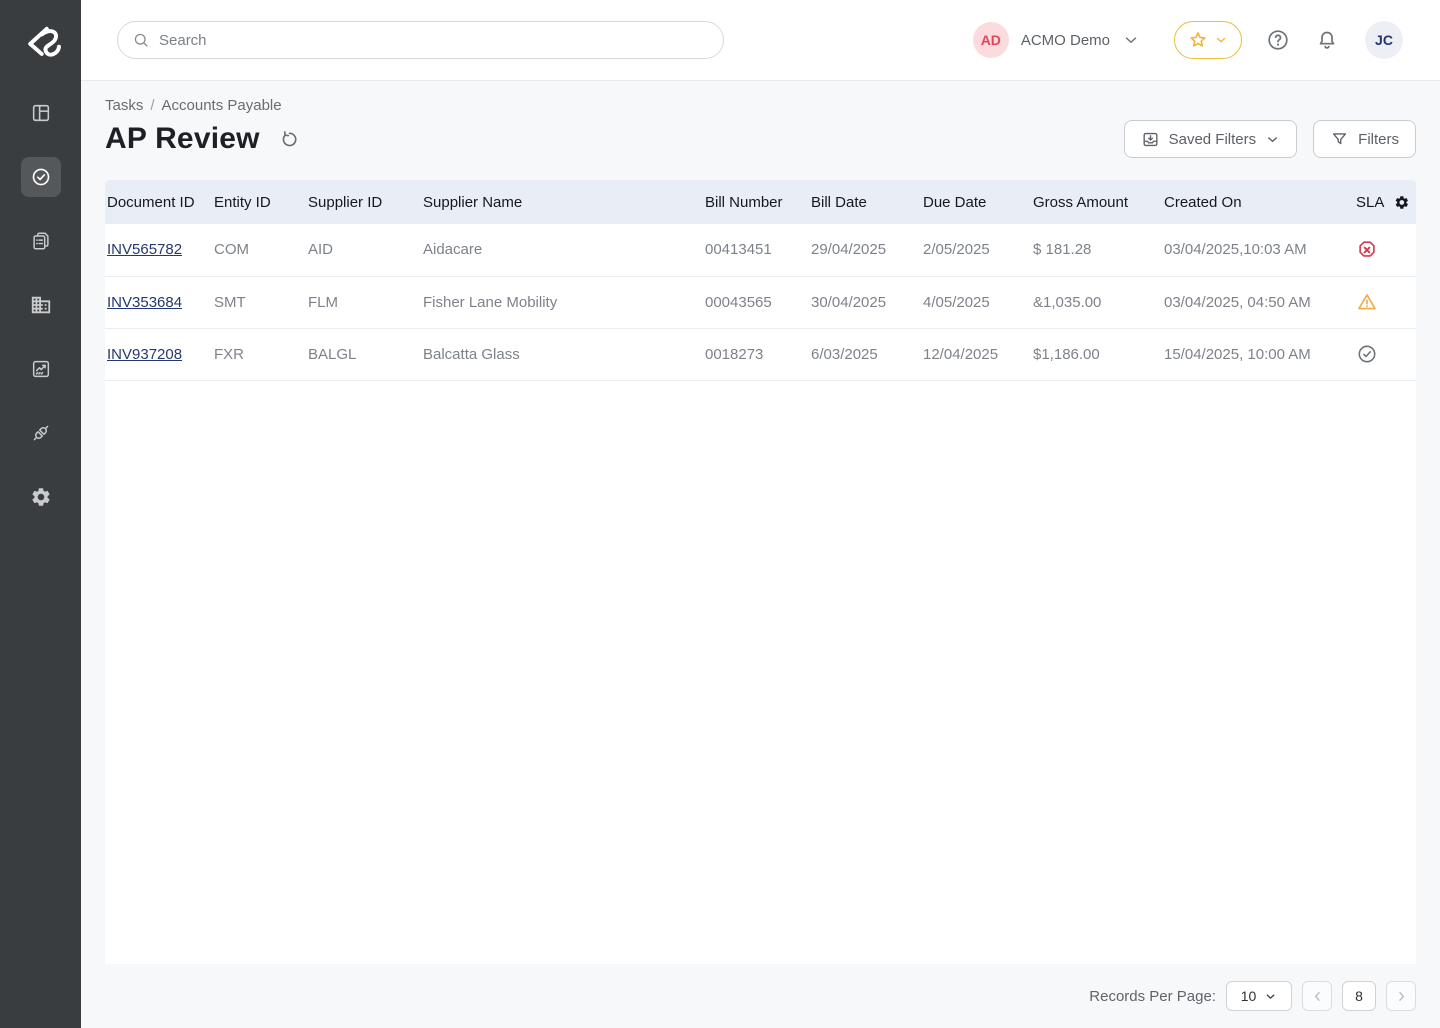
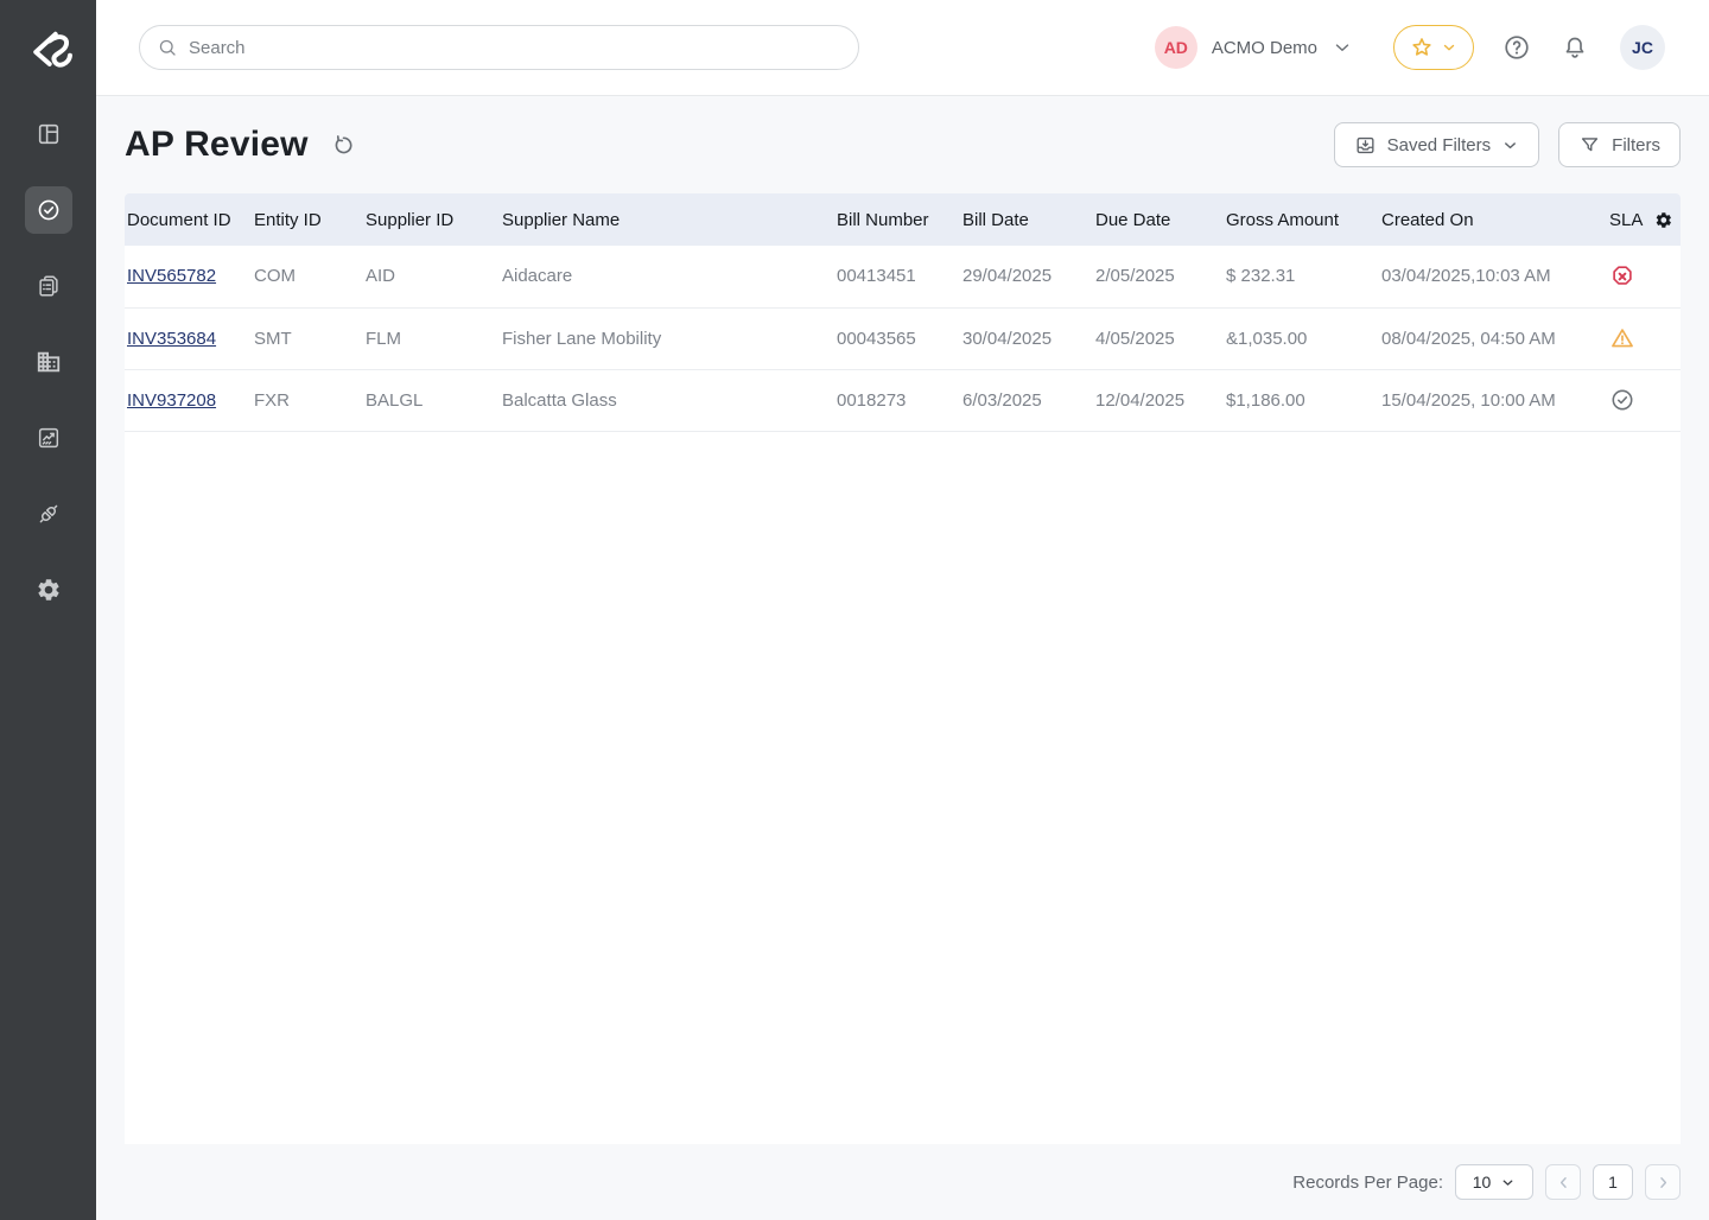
  Search
  AD
  ACMO Demo
  JC
- Tasks
- /
- Accounts Payable
  AP Review
  Saved Filters
  Filters
  Document ID	Entity ID	Supplier ID	Supplier Name	Bill Number	Bill Date	Due Date	Gross Amount	Created On	SLA
- INV565782	COM	AID	Aidacare	00413451	29/04/2025	2/05/2025	$ 181.28	03/04/2025,10:03 AM
+ INV565782	COM	AID	Aidacare	00413451	29/04/2025	2/05/2025	$ 232.31	03/04/2025,10:03 AM
- INV353684	SMT	FLM	Fisher Lane Mobility	00043565	30/04/2025	4/05/2025	&1,035.00	03/04/2025, 04:50 AM
+ INV353684	SMT	FLM	Fisher Lane Mobility	00043565	30/04/2025	4/05/2025	&1,035.00	08/04/2025, 04:50 AM
  INV937208	FXR	BALGL	Balcatta Glass	0018273	6/03/2025	12/04/2025	$1,186.00	15/04/2025, 10:00 AM
  Records Per Page:
  10
- 8
+ 1
